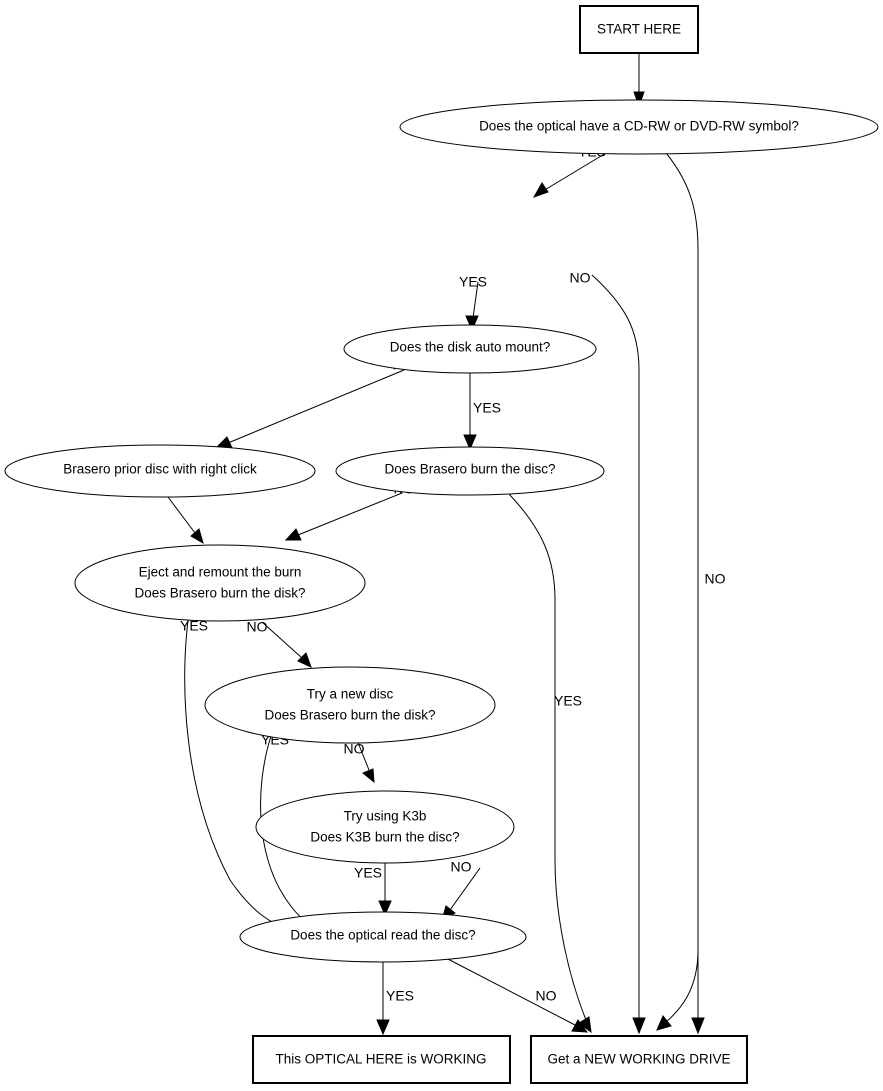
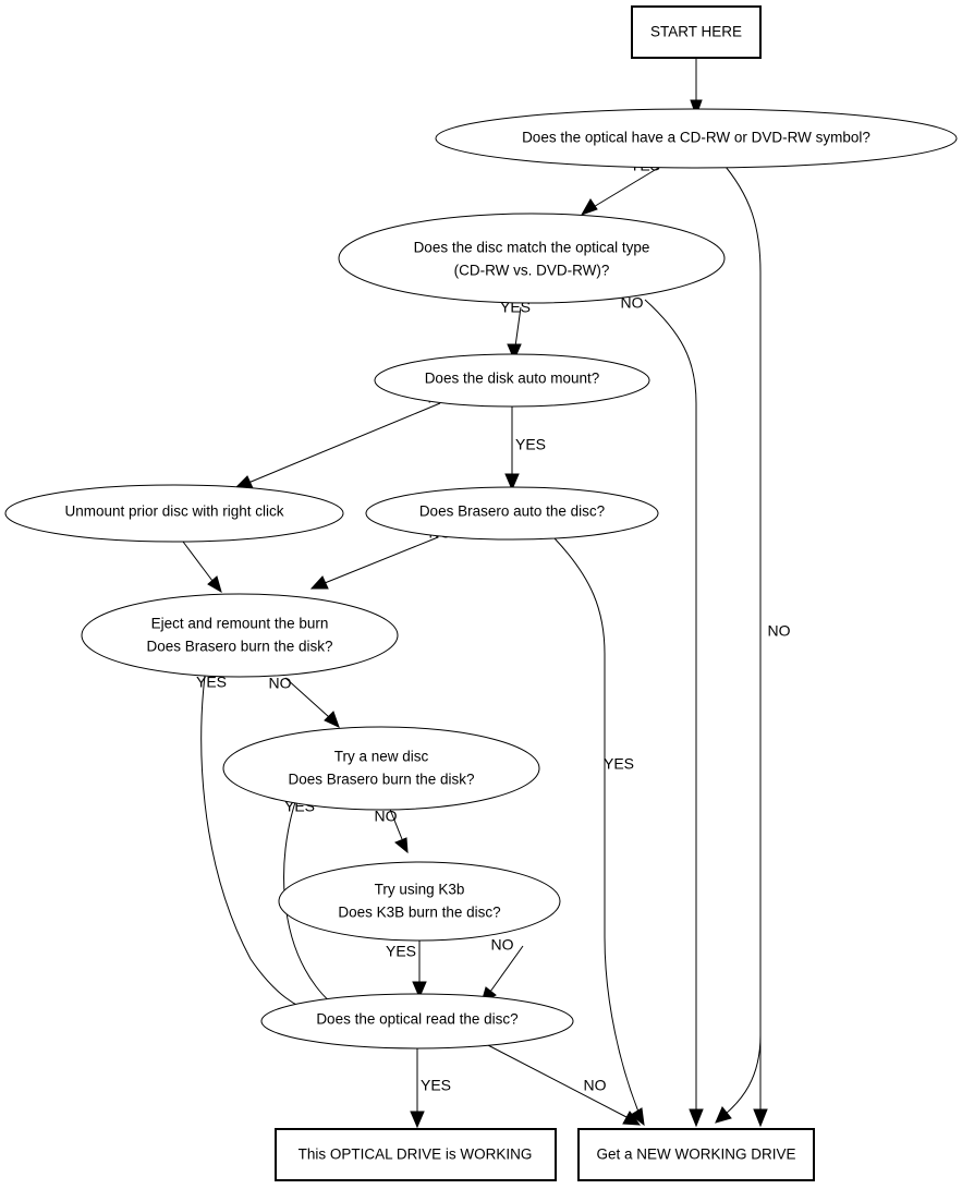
  NO
  YES
  NO
  YES
  YES
  YES
  NO
  YES
  NO
  YES
  NO
  YES
  NO
  START HERE
  Does the optical have a CD-RW or DVD-RW symbol?
+ Does the disc match the optical type
+ (CD-RW vs. DVD-RW)?
  Does the disk auto mount?
- Brasero prior disc with right click
+ Unmount prior disc with right click
- Does Brasero burn the disc?
+ Does Brasero auto the disc?
  Eject and remount the burn
  Does Brasero burn the disk?
  Try a new disc
  Does Brasero burn the disk?
  Try using K3b
  Does K3B burn the disc?
  Does the optical read the disc?
- This OPTICAL HERE is WORKING
+ This OPTICAL DRIVE is WORKING
  Get a NEW WORKING DRIVE
